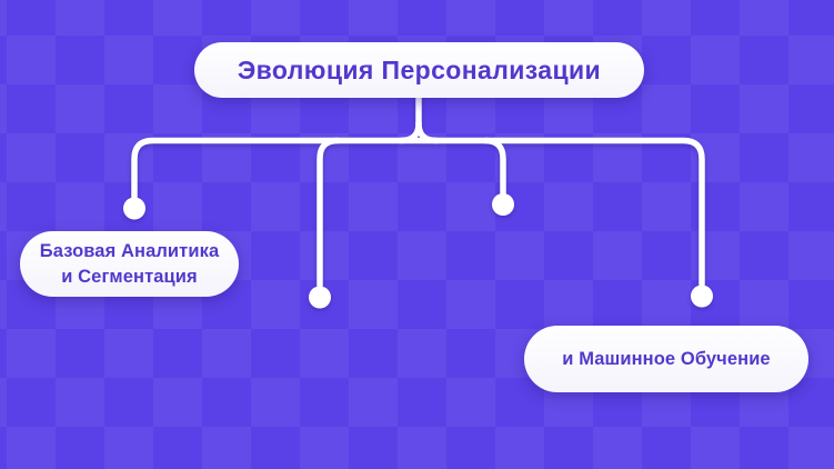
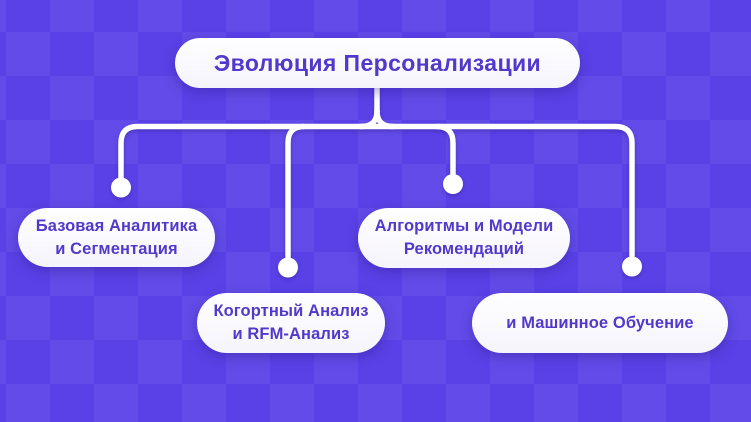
  Эволюция Персонализации
  Базовая Аналитика
  и Сегментация
+ Когортный Анализ
+ и RFM-Анализ
+ Алгоритмы и Модели
+ Рекомендаций
  и Машинное Обучение
